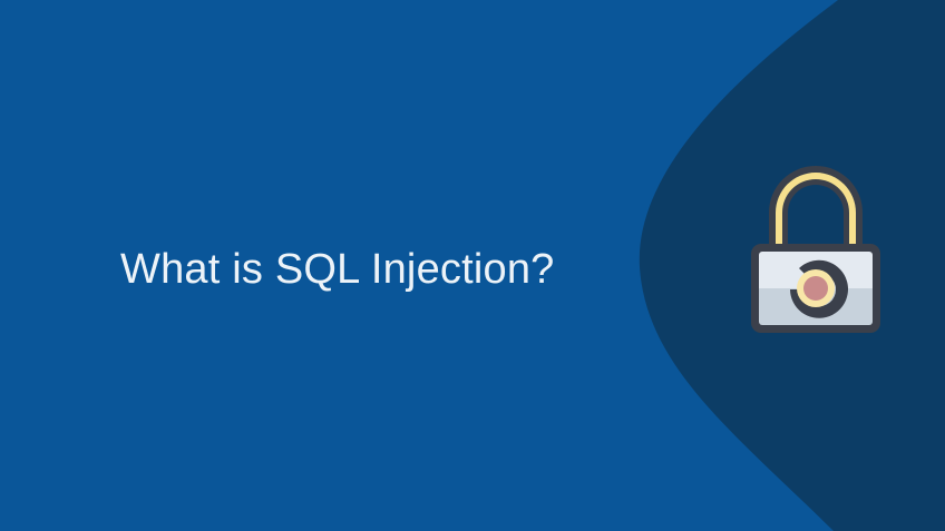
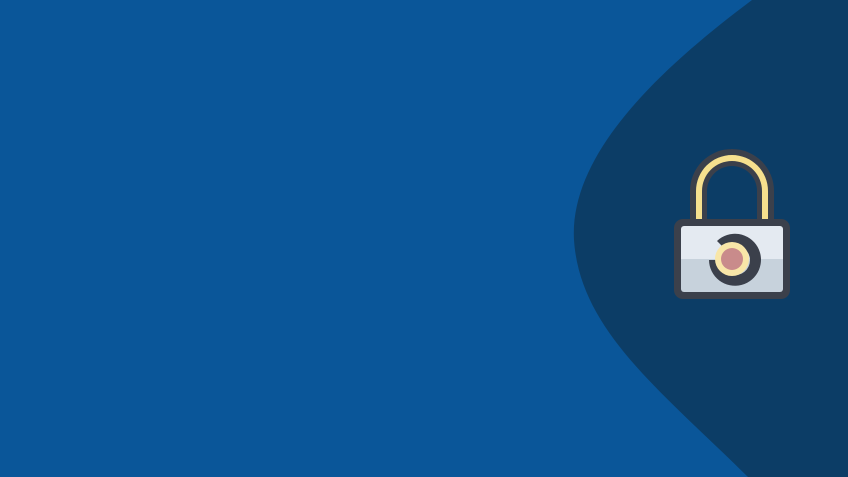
- What is SQL Injection?
